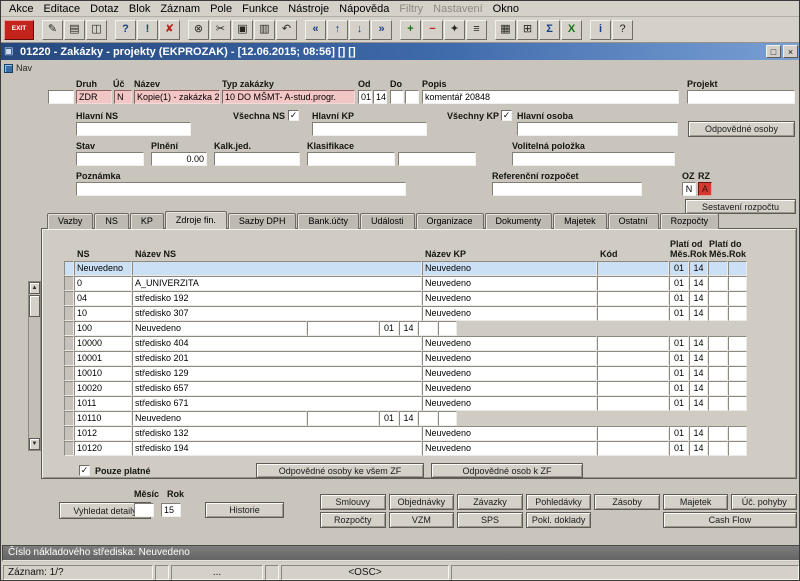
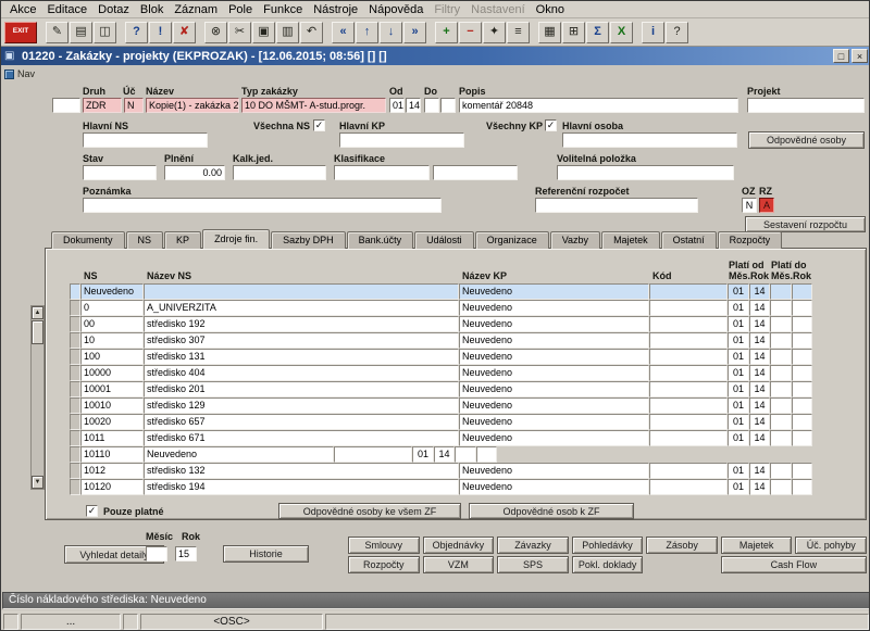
  Akce
  Editace
  Dotaz
  Blok
  Záznam
  Pole
  Funkce
  Nástroje
  Nápověda
  Filtry
  Nastavení
  Okno
  ✎
  ▤
  ◫
  ?
  !
  ✘
  ⊗
  ✂
  ▣
  ▥
  ↶
  «
  ↑
  ↓
  »
  +
  −
  ✦
  ≡
  ▦
  ⊞
  Σ
  X
  i
  ?
  ▣
  01220 - Zakázky - projekty (EKPROZAK) - [12.06.2015; 08:56] [] []
  □
  ×
  Nav
  Druh
  Úč
  Název
  Typ zakázky
  Od
  Do
  Popis
  Projekt
  ZDR
  N
  Kopie(1) - zakázka 2
  10 DO MŠMT- A-stud.progr.
  01
  14
  komentář 20848
  Hlavní NS
  Všechna NS
  ✓
  Hlavní KP
  Všechny KP
  ✓
  Hlavní osoba
  Odpovědné osoby
  Stav
  Plnění
  Kalk.jed.
  Klasifikace
  Volitelná položka
  0.00
  Poznámka
  Referenční rozpočet
  OZ
  RZ
  N
  A
  Sestavení rozpočtu
- Vazby
+ Dokumenty
  NS
  KP
  Zdroje fin.
  Sazby DPH
  Bank.účty
  Události
  Organizace
- Dokumenty
+ Vazby
  Majetek
  Ostatní
  Rozpočty
  NS
  Název NS
  Název KP
  Kód
  Platí od
  Měs.Rok
  Platí do
  Měs.Rok
  Neuvedeno
  Neuvedeno
  01
  14
  0
  A_UNIVERZITA
  Neuvedeno
  01
  14
- 04
+ 00
  středisko 192
  Neuvedeno
  01
  14
  10
  středisko 307
  Neuvedeno
  01
  14
  100
+ středisko 131
  Neuvedeno
  01
  14
  10000
  středisko 404
  Neuvedeno
  01
  14
  10001
  středisko 201
  Neuvedeno
  01
  14
  10010
  středisko 129
  Neuvedeno
  01
  14
  10020
  středisko 657
  Neuvedeno
  01
  14
  1011
  středisko 671
  Neuvedeno
  01
  14
  10110
  Neuvedeno
  01
  14
  1012
  středisko 132
  Neuvedeno
  01
  14
  10120
  středisko 194
  Neuvedeno
  01
  14
  ✓
  Pouze platné
  Odpovědné osoby ke všem ZF
  Odpovědné osob k ZF
  Měsíc
  Rok
  Vyhledat detail
  15
  Historie
  Smlouvy
  Objednávky
  Závazky
  Pohledávky
  Zásoby
  Majetek
  Úč. pohyby
  Rozpočty
  VZM
  SPS
  Pokl. doklady
  Cash Flow
  Číslo nákladového střediska: Neuvedeno
- Záznam: 1/?
  ...
  <OSC>
